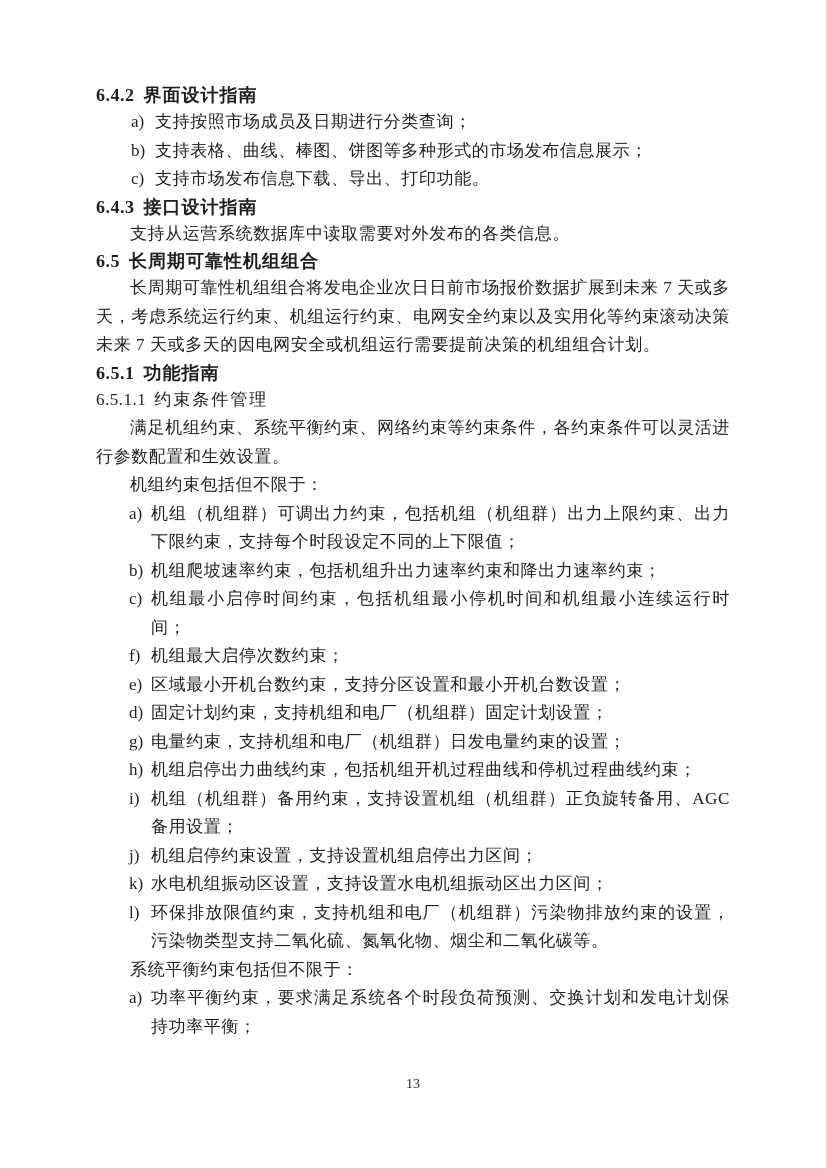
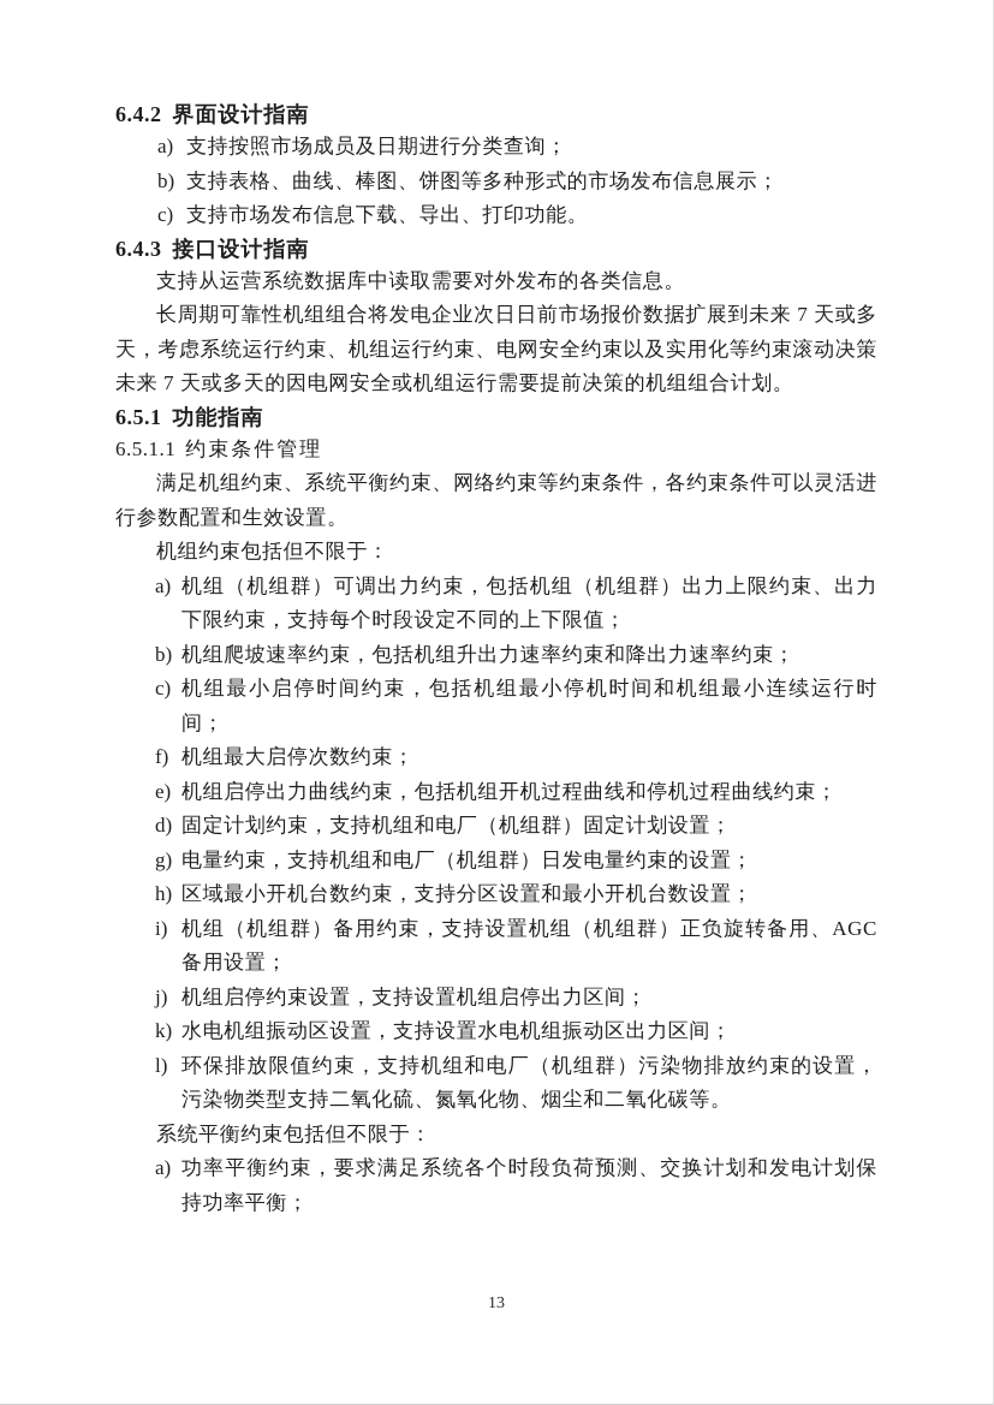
  6.4.2 界面设计指南
  a)
  支持按照市场成员及日期进行分类查询；
  b)
  支持表格、曲线、棒图、饼图等多种形式的市场发布信息展示；
  c)
  支持市场发布信息下载、导出、打印功能。
  6.4.3 接口设计指南
  支持从运营系统数据库中读取需要对外发布的各类信息。
- 6.5 长周期可靠性机组组合
  长周期可靠性机组组合将发电企业次日日前市场报价数据扩展到未来 7 天或多天，考虑系统运行约束、机组运行约束、电网安全约束以及实用化等约束滚动决策未来 7 天或多天的因电网安全或机组运行需要提前决策的机组组合计划。
  6.5.1 功能指南
  6.5.1.1 约束条件管理
  满足机组约束、系统平衡约束、网络约束等约束条件，各约束条件可以灵活进行参数配置和生效设置。
  机组约束包括但不限于：
  a)
  机组（机组群）可调出力约束，包括机组（机组群）出力上限约束、出力下限约束，支持每个时段设定不同的上下限值；
  b)
  机组爬坡速率约束，包括机组升出力速率约束和降出力速率约束；
  c)
  机组最小启停时间约束，包括机组最小停机时间和机组最小连续运行时间；
  f)
  机组最大启停次数约束；
  e)
- 区域最小开机台数约束，支持分区设置和最小开机台数设置；
+ 机组启停出力曲线约束，包括机组开机过程曲线和停机过程曲线约束；
  d)
  固定计划约束，支持机组和电厂（机组群）固定计划设置；
  g)
  电量约束，支持机组和电厂（机组群）日发电量约束的设置；
  h)
- 机组启停出力曲线约束，包括机组开机过程曲线和停机过程曲线约束；
+ 区域最小开机台数约束，支持分区设置和最小开机台数设置；
  i)
  机组（机组群）备用约束，支持设置机组（机组群）正负旋转备用、AGC 备用设置；
  j)
  机组启停约束设置，支持设置机组启停出力区间；
  k)
  水电机组振动区设置，支持设置水电机组振动区出力区间；
  l)
  环保排放限值约束，支持机组和电厂（机组群）污染物排放约束的设置，污染物类型支持二氧化硫、氮氧化物、烟尘和二氧化碳等。
  系统平衡约束包括但不限于：
  a)
  功率平衡约束，要求满足系统各个时段负荷预测、交换计划和发电计划保持功率平衡；
  13
